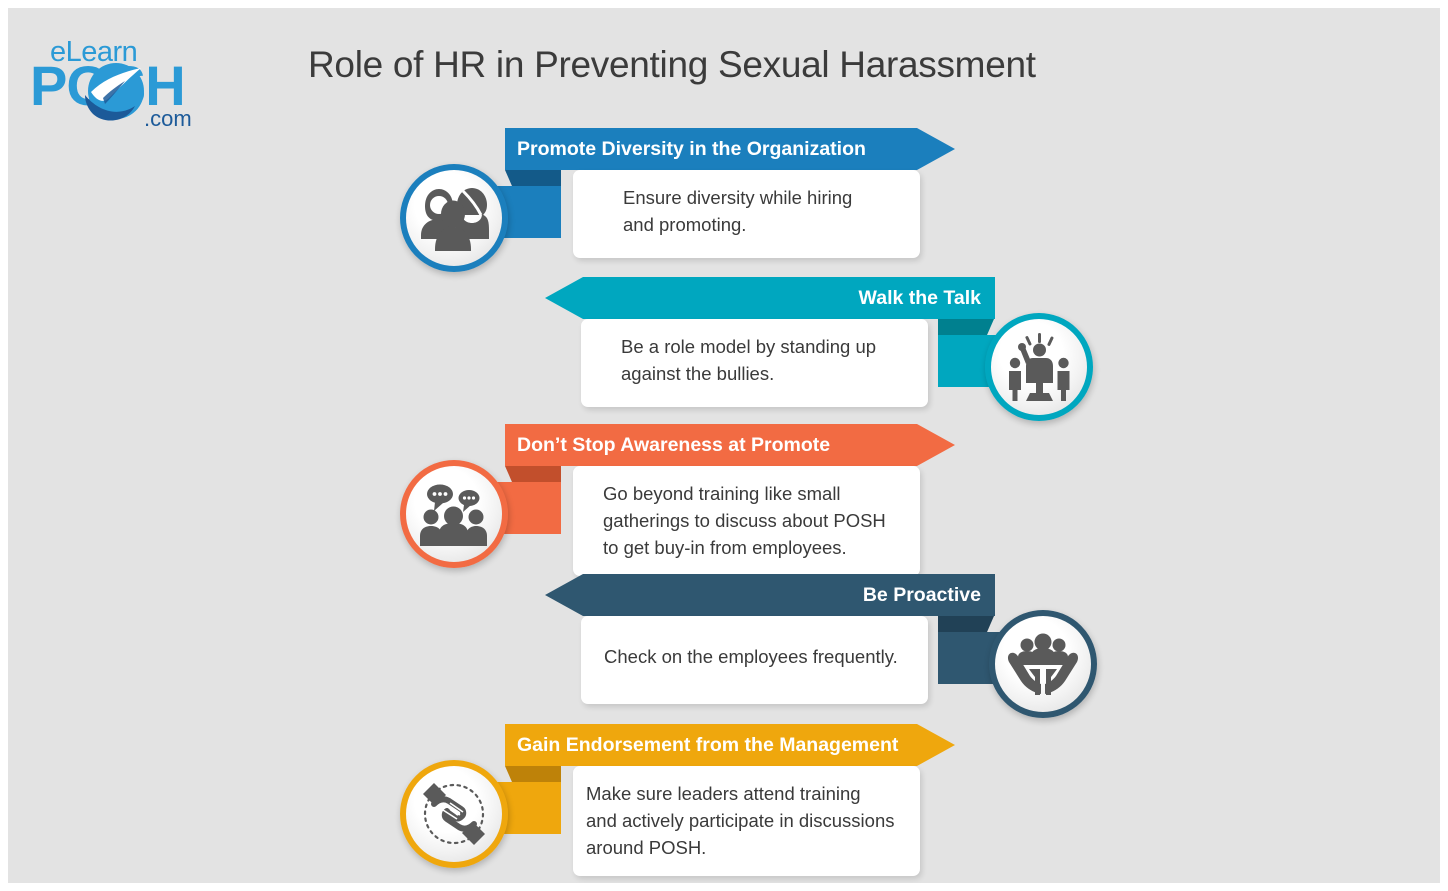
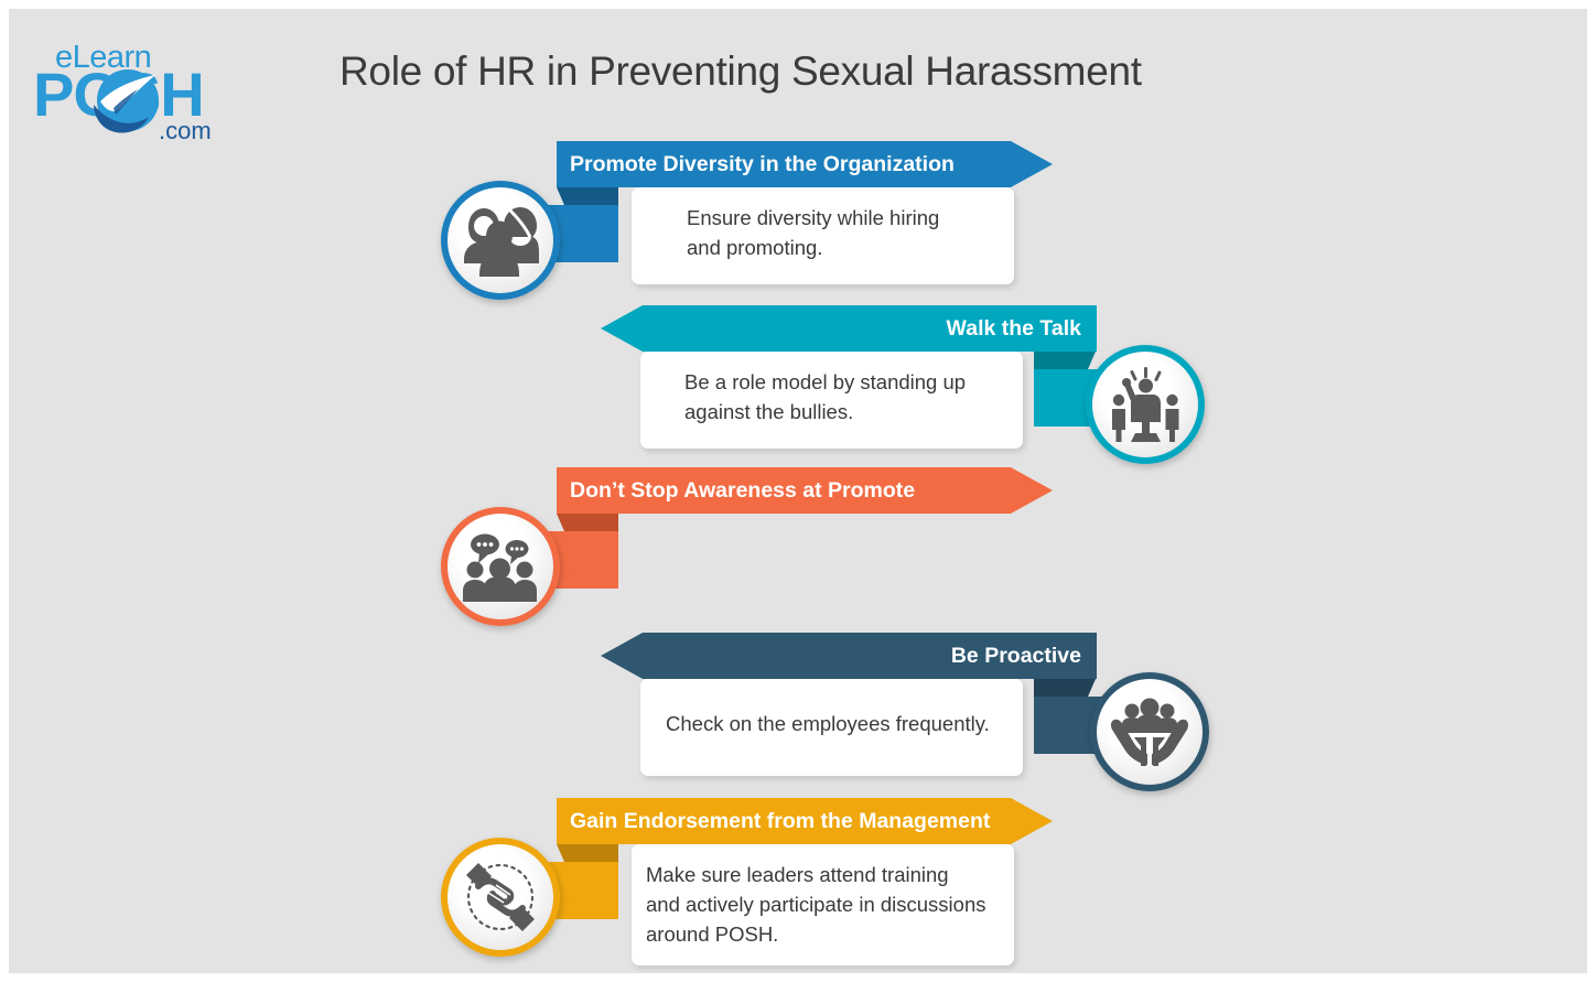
  eLearn
  POH
  .com
  Role of HR in Preventing Sexual Harassment
  Promote Diversity in the Organization
  Ensure diversity while hiring
  and promoting.
  Walk the Talk
  Be a role model by standing up
  against the bullies.
  Don’t Stop Awareness at Promote
- Go beyond training like small
- gatherings to discuss about POSH
- to get buy-in from employees.
  Be Proactive
  Check on the employees frequently.
  Gain Endorsement from the Management
  Make sure leaders attend training
  and actively participate in discussions
  around POSH.
